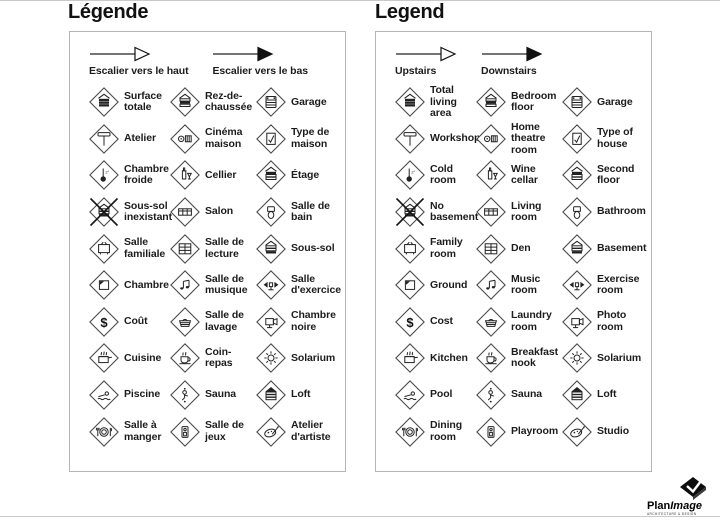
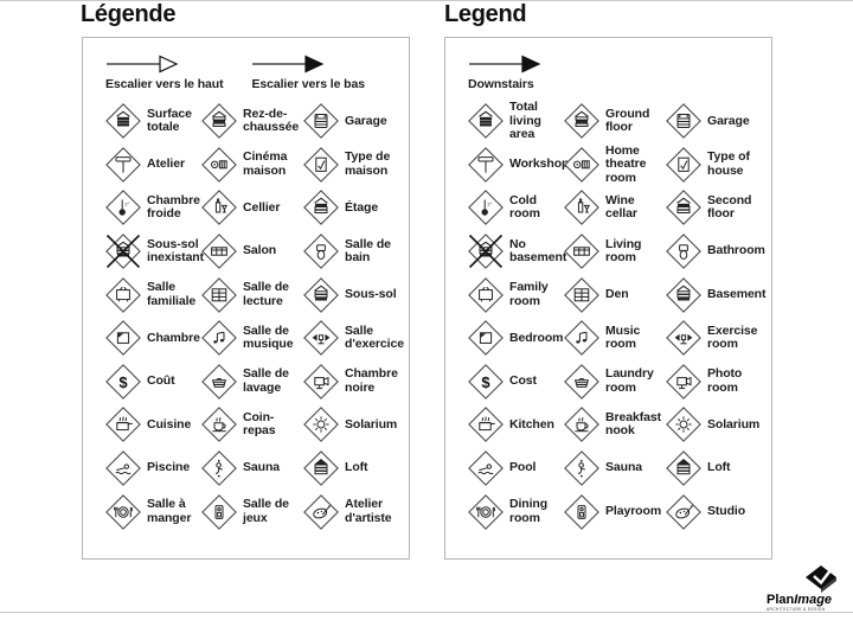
  Légende
  Legend
  Escalier vers le haut
  Escalier vers le bas
  Surface
  totale
  Rez-de-
  chaussée
  Garage
  Atelier
  Cinéma
  maison
  Type de
  maison
  Chambre
  froide
  Cellier
  Étage
  Sous-sol
  inexistant
  Salon
  Salle de
  bain
  Salle
  familiale
  Salle de
  lecture
  Sous-sol
  Chambre
  Salle de
  musique
  Salle
  d'exercice
  $
  Coût
  Salle de
  lavage
  Chambre
  noire
  Cuisine
  Coin-
  repas
  Solarium
  Piscine
  Sauna
  Loft
  Salle à
  manger
  Salle de
  jeux
  Atelier
  d'artiste
- Upstairs
  Downstairs
  Total
  living
  area
- Bedroom
+ Ground
  floor
  Garage
  Worksho
  Home
  theatre
  room
  Type of
  house
  Cold
  room
  Wine
  cellar
  Second
  floor
  No
  basement
  Living
  room
  Bathroom
  Family
  room
  Den
  Basement
- Ground
+ Bedroom
  Music
  room
  Exercise
  room
  $
  Cost
  Laundry
  room
  Photo
  room
  Kitchen
  Breakfast
  nook
  Solarium
  Pool
  Sauna
  Loft
  Dining
  room
  Playroom
  Studio
  PlanImage
